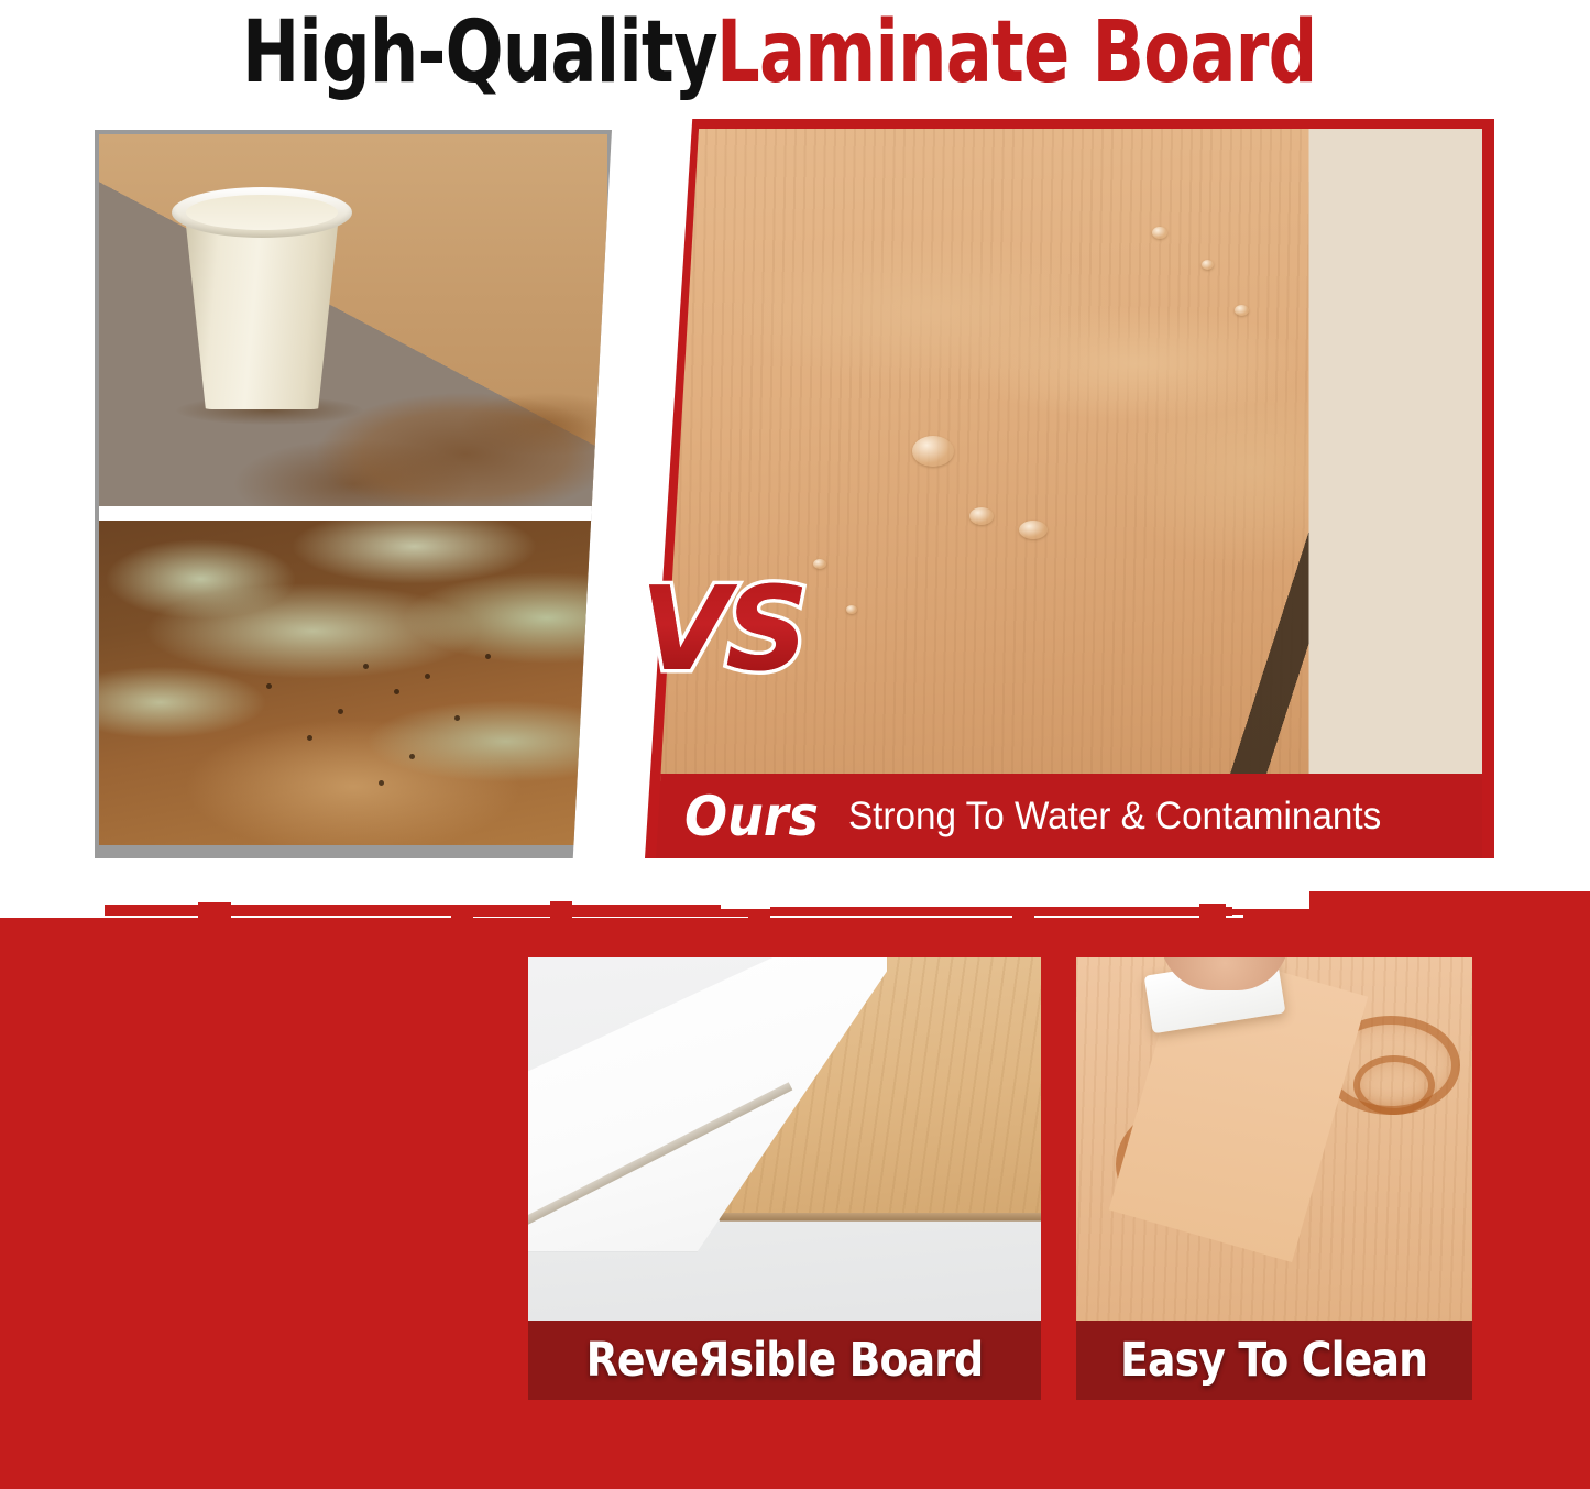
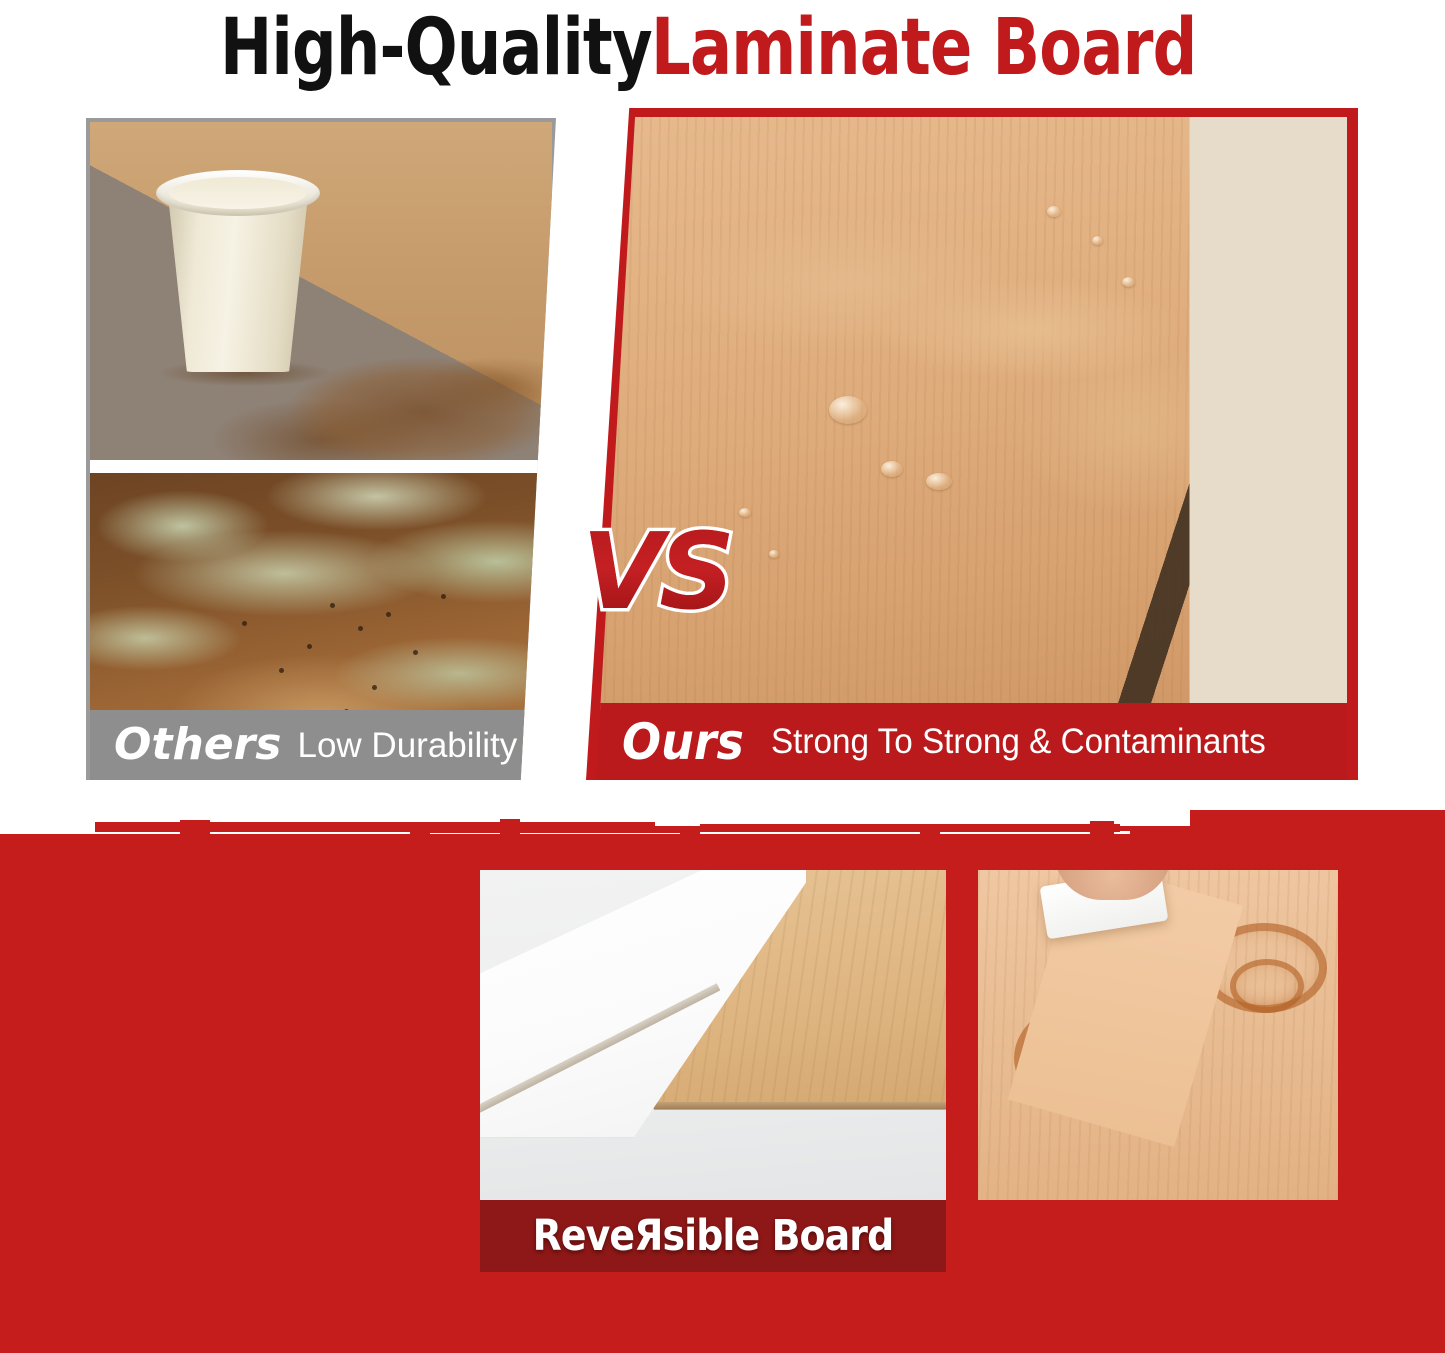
  High-Quality Laminate Board
+ Others
+ Low Durability
  Ours
- Strong To Water & Contaminants
+ Strong To Strong & Contaminants
  VS
  ReveЯsible Board
- Easy To Clean
